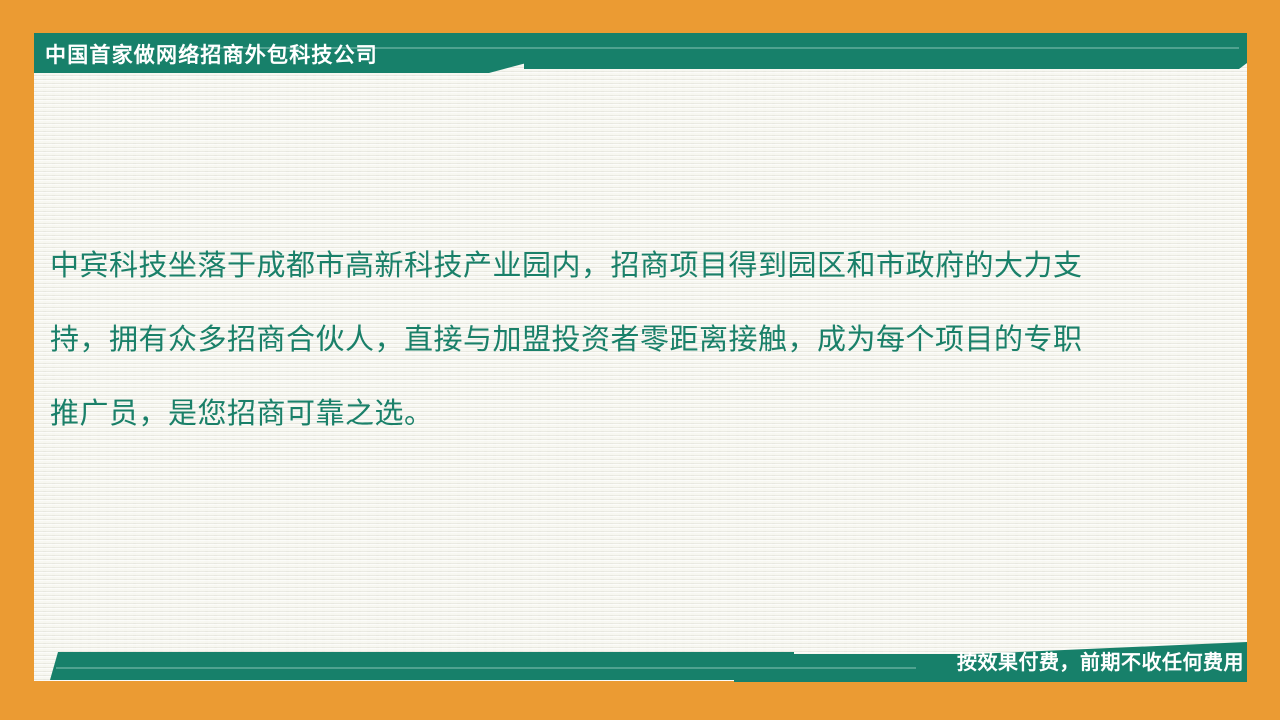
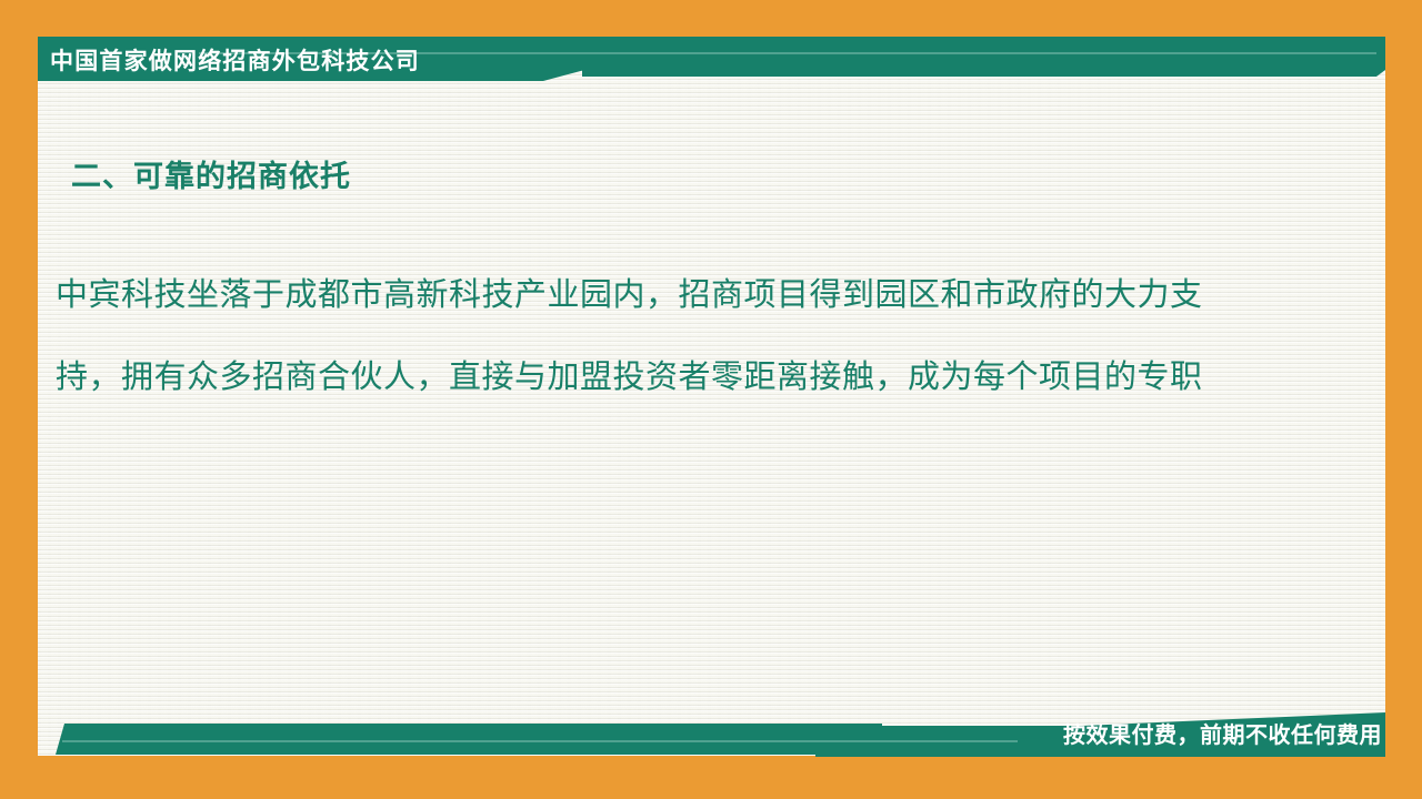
  中国首家做网络招商外包科技公司
+ 二、可靠的招商依托
  中宾科技坐落于成都市高新科技产业园内，招商项目得到园区和市政府的大力支
  持，拥有众多招商合伙人，直接与加盟投资者零距离接触，成为每个项目的专职
- 推广员，是您招商可靠之选。
  按效果付费，前期不收任何费用
